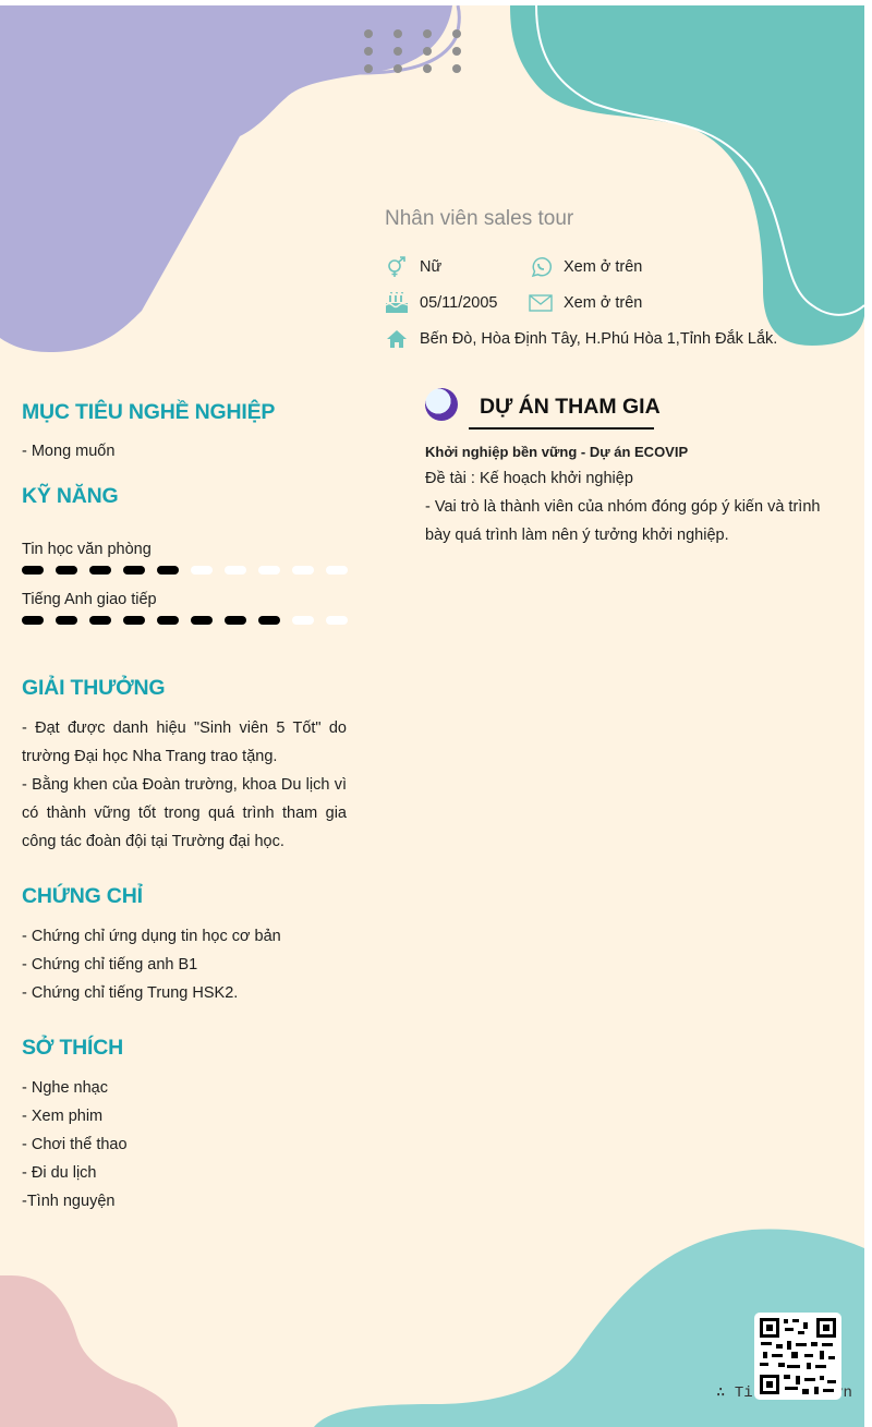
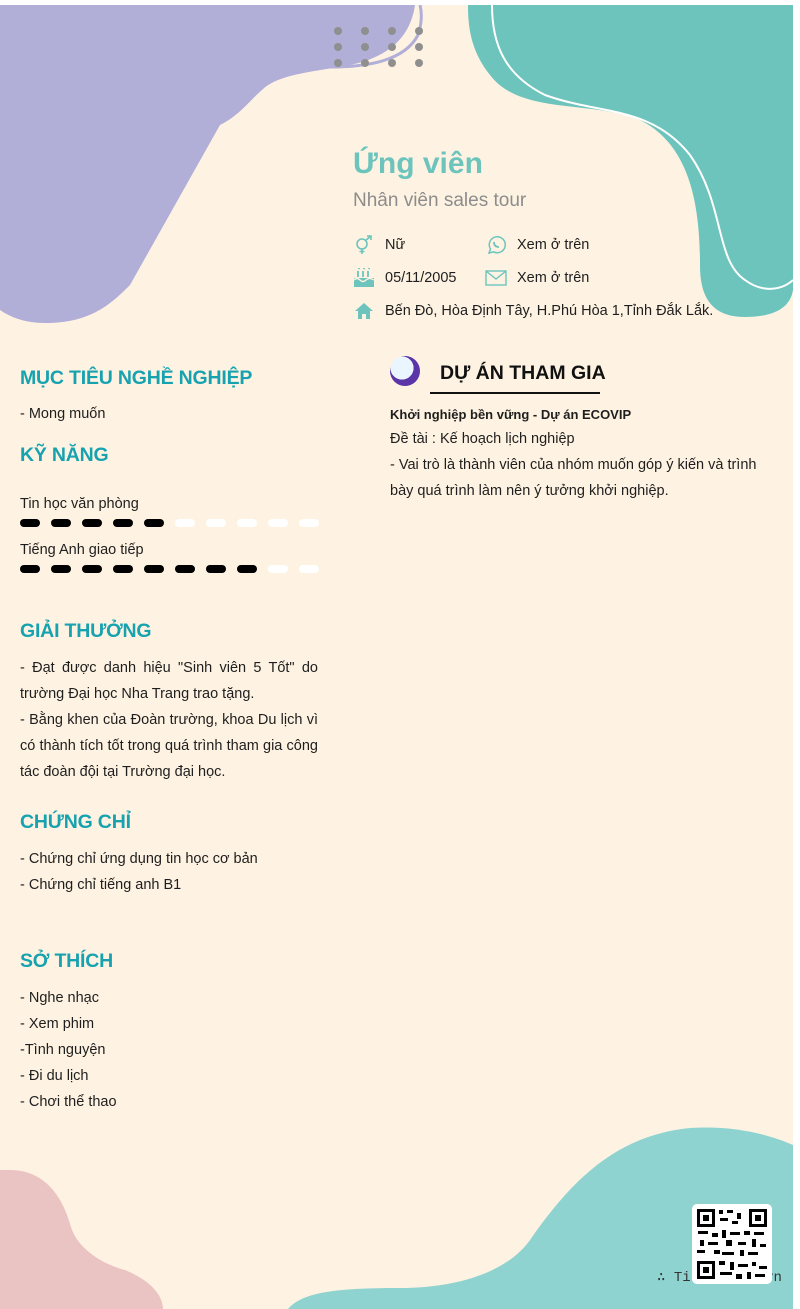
+ Ứng viên
  Nhân viên sales tour
  Nữ
  Xem ở trên
  05/11/2005
  Xem ở trên
  Bến Đò, Hòa Định Tây, H.Phú Hòa 1,Tỉnh Đắk Lắk.
  MỤC TIÊU NGHỀ NGHIỆP
  - Mong muốn
  KỸ NĂNG
  Tin học văn phòng
  Tiếng Anh giao tiếp
  GIẢI THƯỞNG
  - Đạt được danh hiệu "Sinh viên 5 Tốt" do trường Đại học Nha Trang trao tặng.
- - Bằng khen của Đoàn trường, khoa Du lịch vì có thành vững tốt trong quá trình tham gia công tác đoàn đội tại Trường đại học.
+ - Bằng khen của Đoàn trường, khoa Du lịch vì có thành tích tốt trong quá trình tham gia công tác đoàn đội tại Trường đại học.
  CHỨNG CHỈ
  - Chứng chỉ ứng dụng tin học cơ bản
  - Chứng chỉ tiếng anh B1
- - Chứng chỉ tiếng Trung HSK2.
  SỞ THÍCH
  - Nghe nhạc
  - Xem phim
- - Chơi thể thao
+ -Tình nguyện
  - Đi du lịch
- -Tình nguyện
+ - Chơi thể thao
  DỰ ÁN THAM GIA
  Khởi nghiệp bền vững - Dự án ECOVIP
- Đề tài : Kế hoạch khởi nghiệp
+ Đề tài : Kế hoạch lịch nghiệp
- - Vai trò là thành viên của nhóm đóng góp ý kiến và trình bày quá trình làm nên ý tưởng khởi nghiệp.
+ - Vai trò là thành viên của nhóm muốn góp ý kiến và trình bày quá trình làm nên ý tưởng khởi nghiệp.
